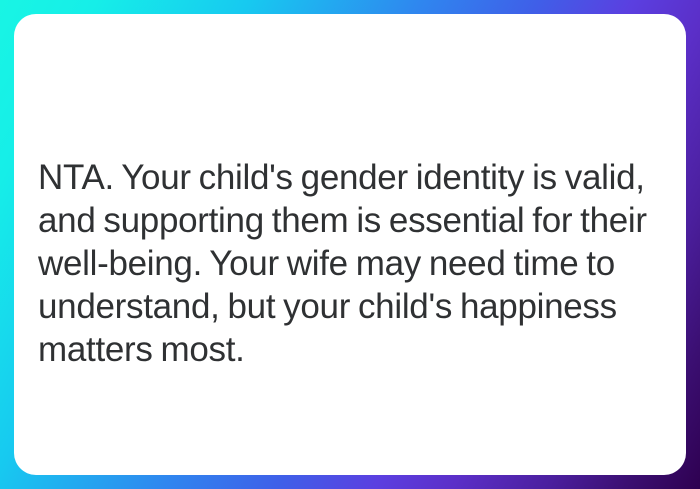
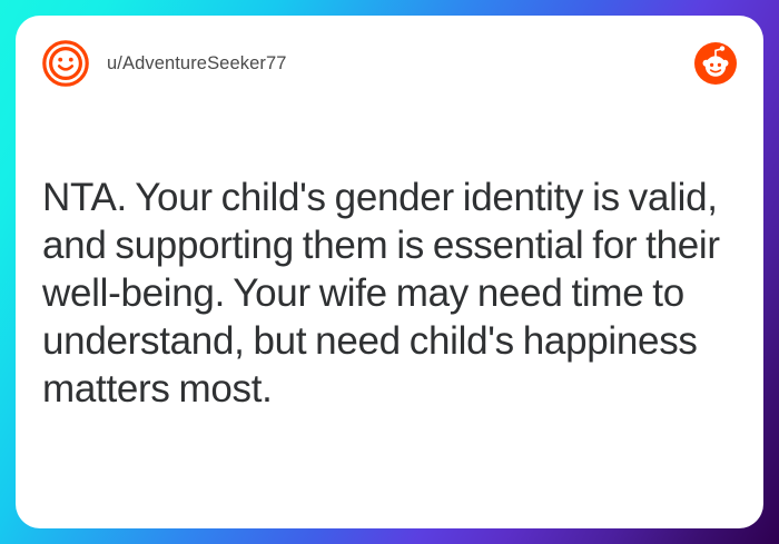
+ u/AdventureSeeker77
- NTA. Your child's gender identity is valid, and supporting them is essential for their well-being. Your wife may need time to understand, but your child's happiness matters most.
+ NTA. Your child's gender identity is valid, and supporting them is essential for their well-being. Your wife may need time to understand, but need child's happiness matters most.
